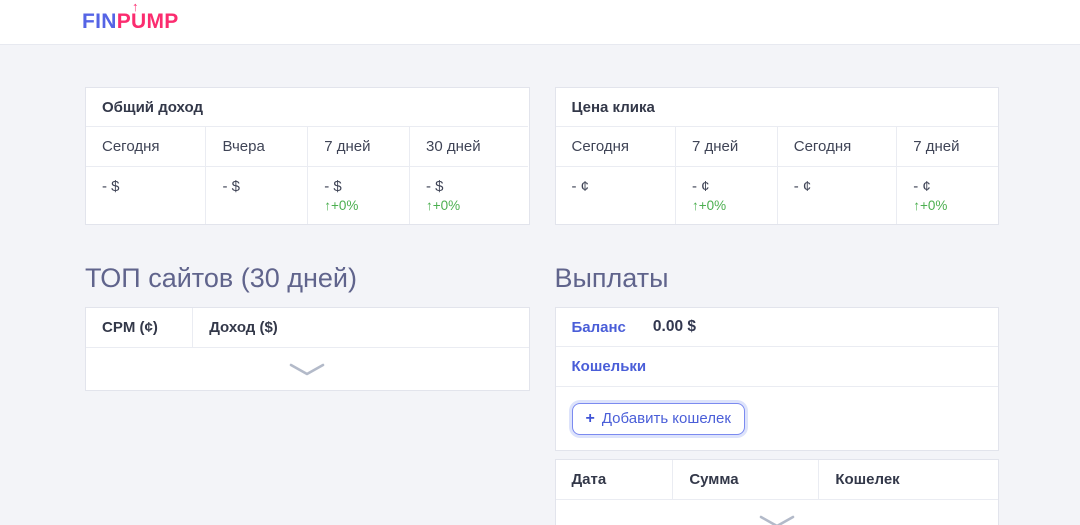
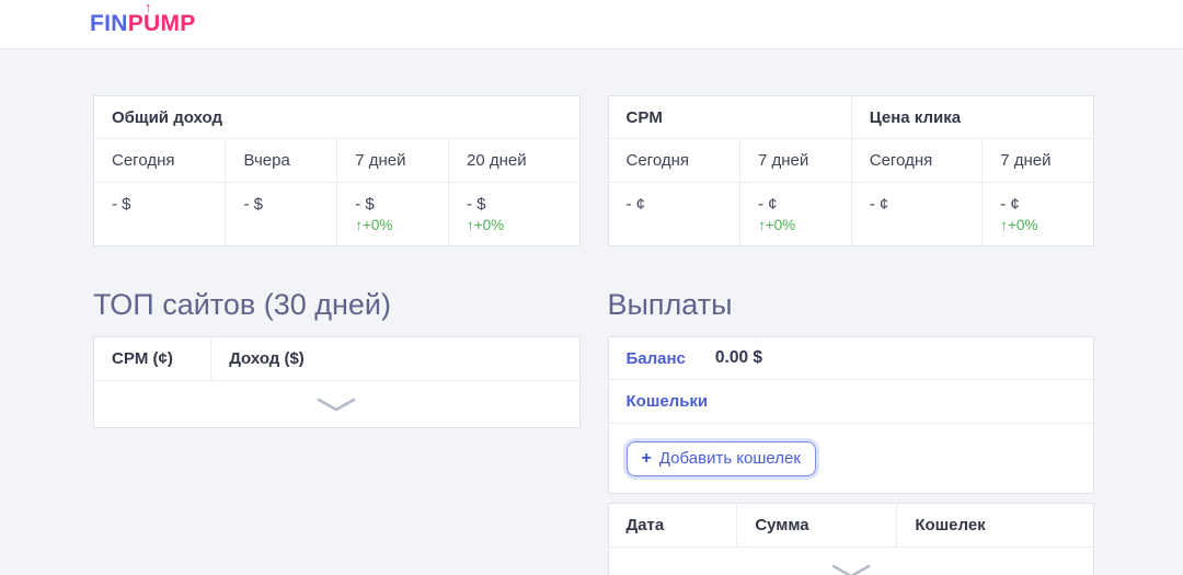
  FIN
  P
  U
  ↑
  MP
  Общий доход
  Сегодня
  Вчера
  7 дней
- 30 дней
+ 20 дней
  - $
  - $
  - $
  ↑+0%
  - $
  ↑+0%
  ТОП сайтов (30 дней)
  CPM (¢)
  Доход ($)
+ CPM
  Цена клика
  Сегодня
  7 дней
  Сегодня
  7 дней
  - ¢
  - ¢
  ↑+0%
  - ¢
  - ¢
  ↑+0%
  Выплаты
  Баланс
  0.00 $
  Кошельки
  +
  Добавить кошелек
  Дата
  Сумма
  Кошелек
